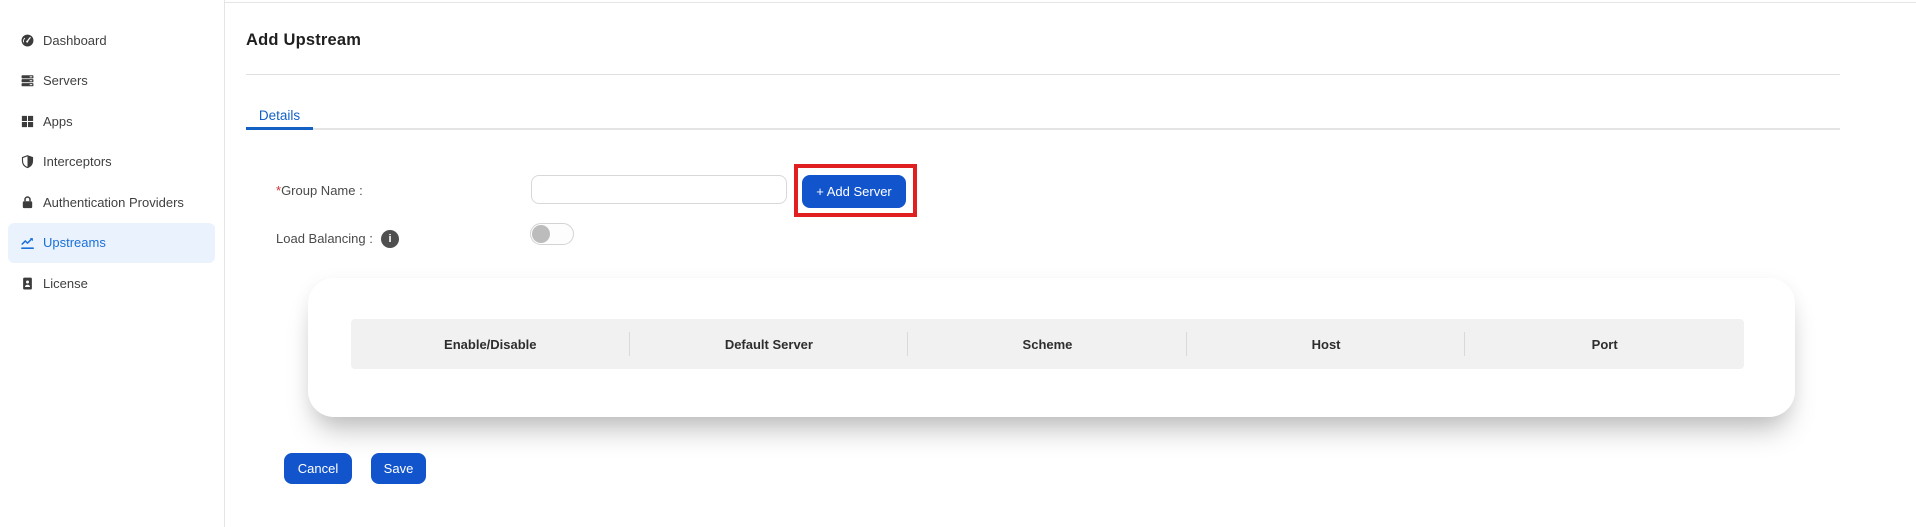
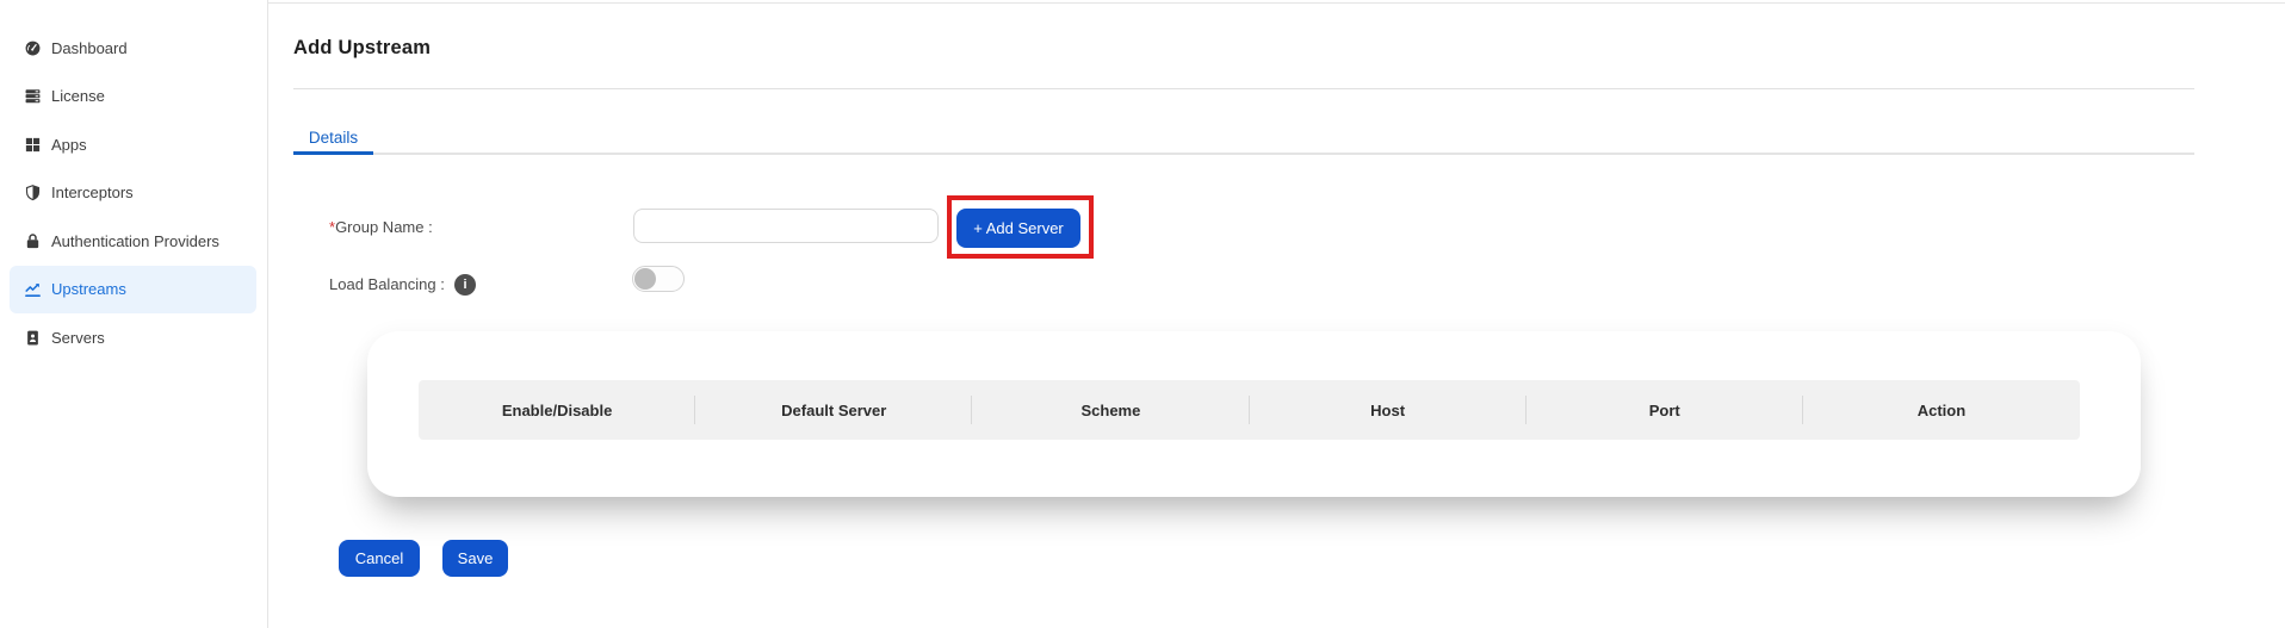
  Dashboard
- Servers
+ License
  Apps
  Interceptors
  Authentication Providers
  Upstreams
- License
+ Servers
  Add Upstream
  Details
  *Group Name :
  + Add Server
  Load Balancing :
  i
  Enable/Disable
  Default Server
  Scheme
  Host
  Port
+ Action
  Cancel
  Save
